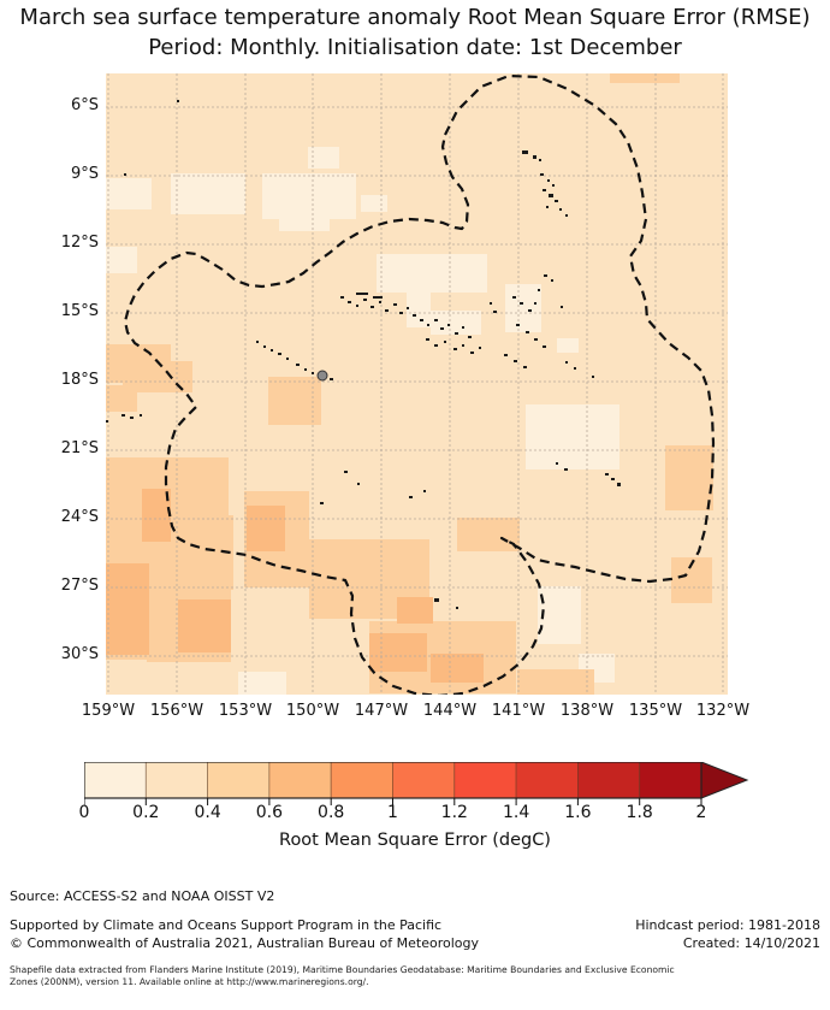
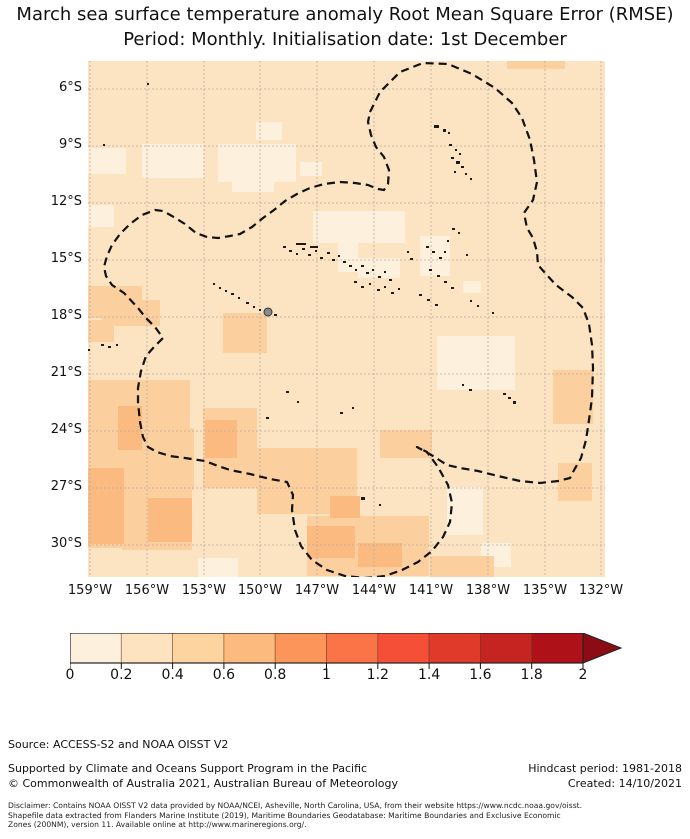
  March sea surface temperature anomaly Root Mean Square Error (RMSE)
  Period: Monthly. Initialisation date: 1st December
  6°S
  9°S
  12°S
  15°S
  18°S
  21°S
  24°S
  27°S
  30°S
  159°W
  156°W
  153°W
  150°W
  147°W
  144°W
  141°W
  138°W
  135°W
  132°W
  0
  0.2
  0.4
  0.6
  0.8
  1
  1.2
  1.4
  1.6
  1.8
  2
- Root Mean Square Error (degC)
  Source: ACCESS-S2 and NOAA OISST V2
  Supported by Climate and Oceans Support Program in the Pacific
  © Commonwealth of Australia 2021, Australian Bureau of Meteorology
  Hindcast period: 1981-2018
  Created: 14/10/2021
+ Disclaimer: Contains NOAA OISST V2 data provided by NOAA/NCEI, Asheville, North Carolina, USA, from their website https://www.ncdc.noaa.gov/oisst.
  Shapefile data extracted from Flanders Marine Institute (2019), Maritime Boundaries Geodatabase: Maritime Boundaries and Exclusive Economic
  Zones (200NM), version 11. Available online at http://www.marineregions.org/.
